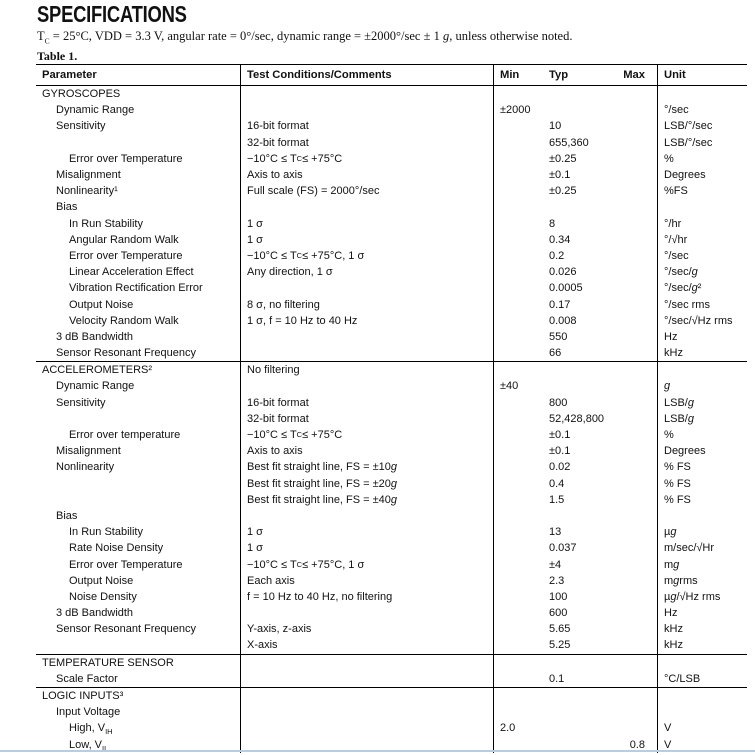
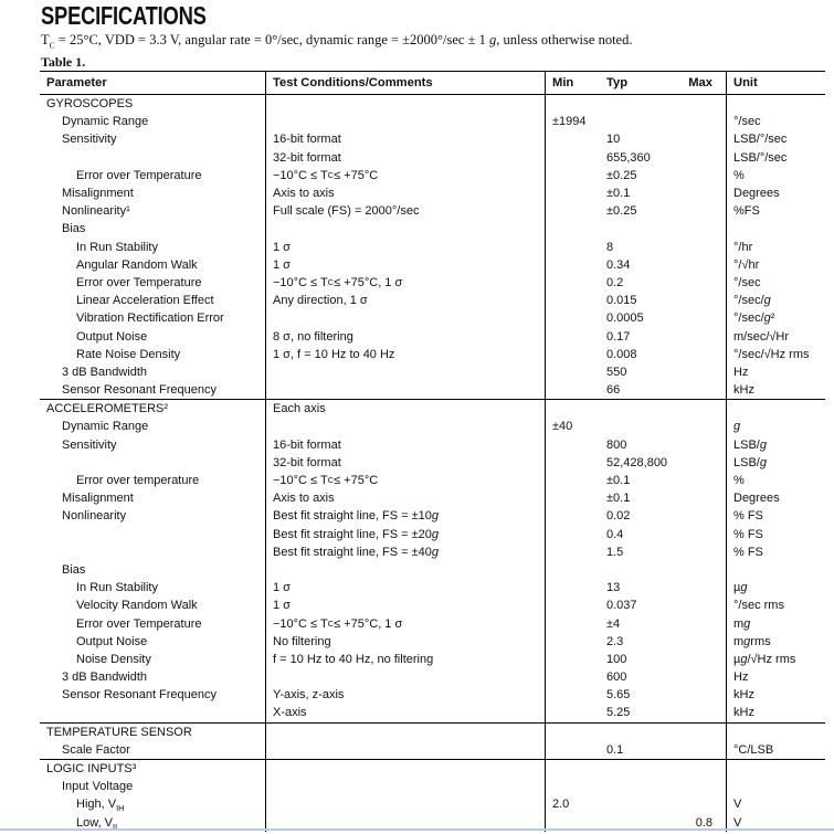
  SPECIFICATIONS
  TC = 25°C, VDD = 3.3 V, angular rate = 0°/sec, dynamic range = ±2000°/sec ± 1 g, unless otherwise noted.
  Table 1.
  Parameter
  Test Conditions/Comments
  Min
  Typ
  Max
  Unit
  GYROSCOPES
  Dynamic Range
- ±2000
+ ±1994
  °/sec
  Sensitivity
  16-bit format
  10
  LSB/°/sec
  32-bit format
  655,360
  LSB/°/sec
  Error over Temperature
  −10°C ≤ T
  C
  ≤ +75°C
  ±0.25
  %
  Misalignment
  Axis to axis
  ±0.1
  Degrees
  Nonlinearity¹
  Full scale (FS) = 2000°/sec
  ±0.25
  %FS
  Bias
  In Run Stability
  1 σ
  8
  °/hr
  Angular Random Walk
  1 σ
  0.34
  °/√hr
  Error over Temperature
  −10°C ≤ T
  C
  ≤ +75°C, 1 σ
  0.2
  °/sec
  Linear Acceleration Effect
  Any direction, 1 σ
- 0.026
+ 0.015
  °/sec/
  g
  Vibration Rectification Error
  0.0005
  °/sec/
  g
  ²
  Output Noise
  8 σ, no filtering
  0.17
- °/sec rms
+ m/sec/√Hr
- Velocity Random Walk
+ Rate Noise Density
  1 σ, f = 10 Hz to 40 Hz
  0.008
  °/sec/√Hz rms
  3 dB Bandwidth
  550
  Hz
  Sensor Resonant Frequency
  66
  kHz
  ACCELEROMETERS²
- No filtering
+ Each axis
  Dynamic Range
  ±40
  g
  Sensitivity
  16-bit format
  800
  LSB/
  g
  32-bit format
  52,428,800
  LSB/
  g
  Error over temperature
  −10°C ≤ T
  C
  ≤ +75°C
  ±0.1
  %
  Misalignment
  Axis to axis
  ±0.1
  Degrees
  Nonlinearity
  Best fit straight line, FS = ±10
  g
  0.02
  % FS
  Best fit straight line, FS = ±20
  g
  0.4
  % FS
  Best fit straight line, FS = ±40
  g
  1.5
  % FS
  Bias
  In Run Stability
  1 σ
  13
  µ
  g
- Rate Noise Density
+ Velocity Random Walk
  1 σ
  0.037
- m/sec/√Hr
+ °/sec rms
  Error over Temperature
  −10°C ≤ T
  C
  ≤ +75°C, 1 σ
  ±4
  m
  g
  Output Noise
- Each axis
+ No filtering
  2.3
  m
  g
  rms
  Noise Density
  f = 10 Hz to 40 Hz, no filtering
  100
  µ
  g
  /√Hz rms
  3 dB Bandwidth
  600
  Hz
  Sensor Resonant Frequency
  Y-axis, z-axis
  5.65
  kHz
  X-axis
  5.25
  kHz
  TEMPERATURE SENSOR
  Scale Factor
  0.1
  °C/LSB
  LOGIC INPUTS³
  Input Voltage
  High, VIH
  2.0
  V
  Low, VIL
  0.8
  V
